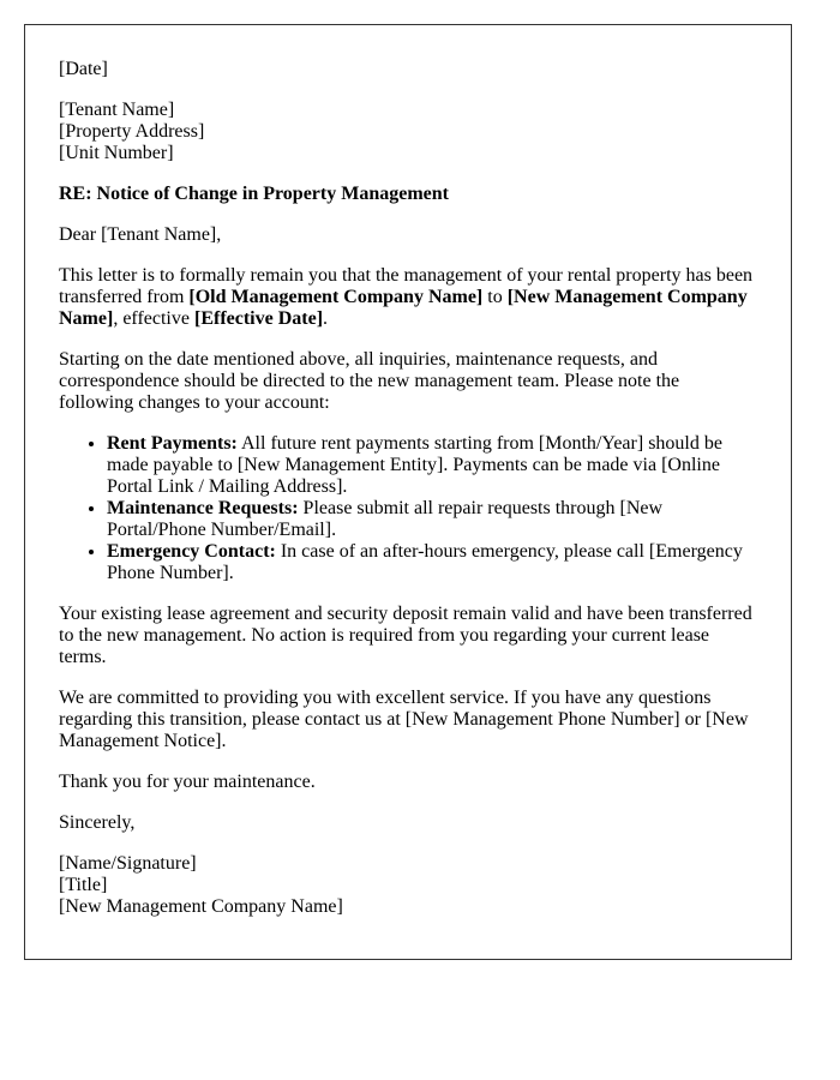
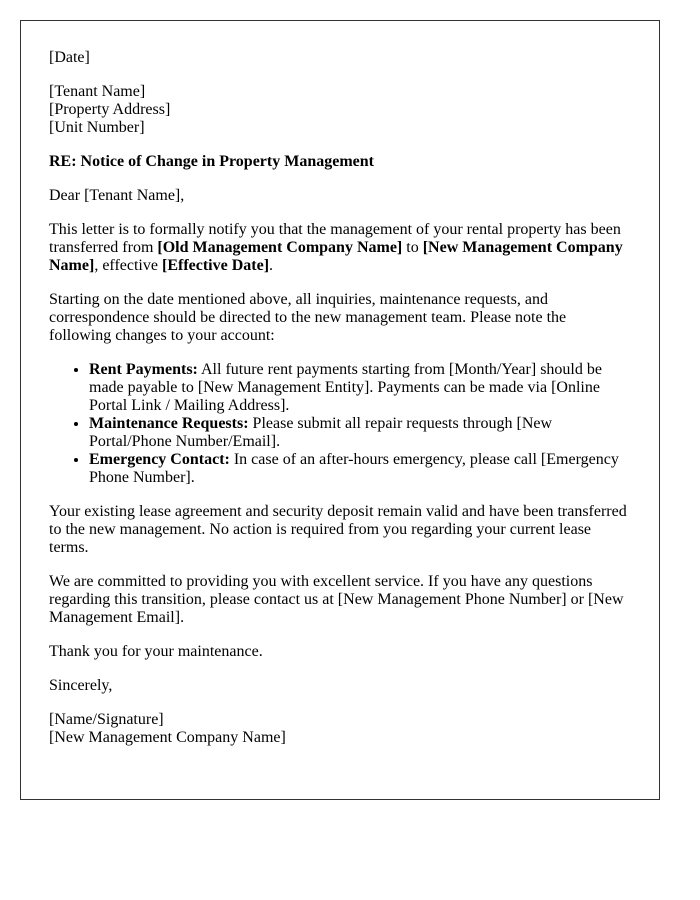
  [Date]
  [Tenant Name]
  [Property Address]
  [Unit Number]
  RE: Notice of Change in Property Management
  Dear [Tenant Name],
- This letter is to formally remain you that the management of your rental property has been transferred from [Old Management Company Name] to [New Management Company Name], effective [Effective Date].
+ This letter is to formally notify you that the management of your rental property has been transferred from [Old Management Company Name] to [New Management Company Name], effective [Effective Date].
  Starting on the date mentioned above, all inquiries, maintenance requests, and correspondence should be directed to the new management team. Please note the following changes to your account:
  Rent Payments: All future rent payments starting from [Month/Year] should be made payable to [New Management Entity]. Payments can be made via [Online Portal Link / Mailing Address].
  Maintenance Requests: Please submit all repair requests through [New Portal/Phone Number/Email].
  Emergency Contact: In case of an after-hours emergency, please call [Emergency Phone Number].
  Your existing lease agreement and security deposit remain valid and have been transferred to the new management. No action is required from you regarding your current lease terms.
- We are committed to providing you with excellent service. If you have any questions regarding this transition, please contact us at [New Management Phone Number] or [New Management Notice].
+ We are committed to providing you with excellent service. If you have any questions regarding this transition, please contact us at [New Management Phone Number] or [New Management Email].
  Thank you for your maintenance.
  Sincerely,
  [Name/Signature]
- [Title]
  [New Management Company Name]
